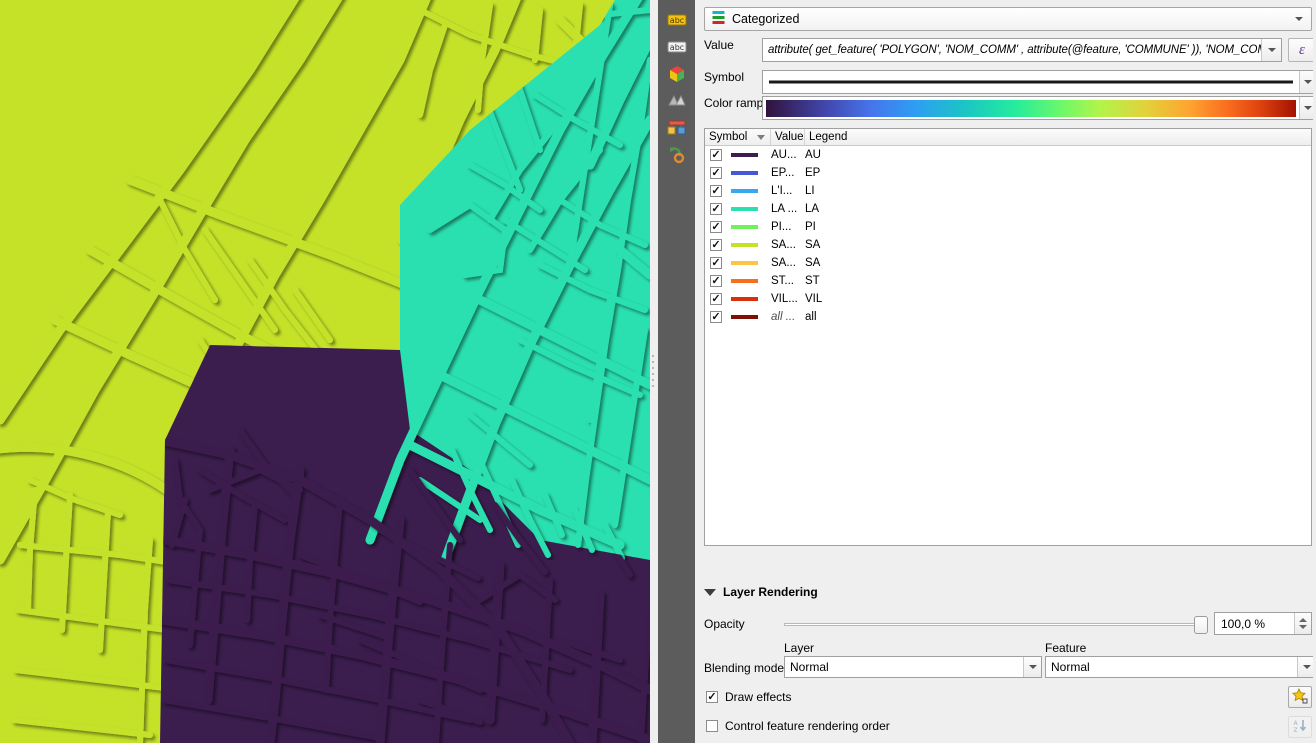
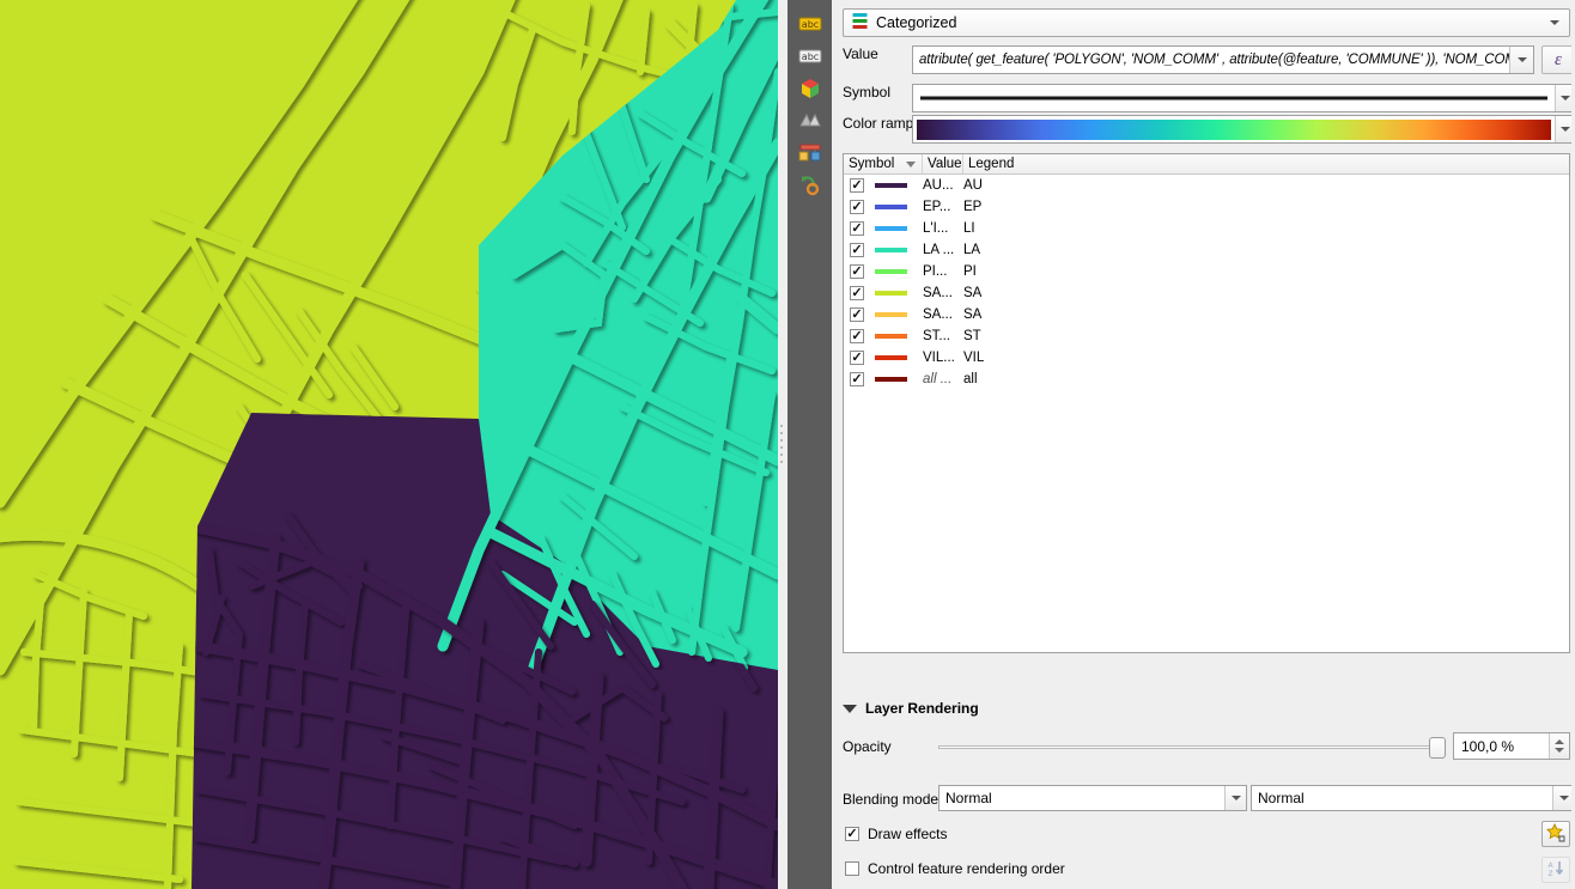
  abc
  abc
  Categorized
  Value
  attribute( get_feature( 'POLYGON', 'NOM_COMM' , attribute(@feature, 'COMMUNE' )), 'NOM_CO
  ε
  Symbol
  Color ramp
  Symbol
  Value
  Legend
  ✓
  AU...
  AU
  ✓
  EP...
  EP
  ✓
  L'I...
  LI
  ✓
  LA ...
  LA
  ✓
  PI...
  PI
  ✓
  SA...
  SA
  ✓
  SA...
  SA
  ✓
  ST...
  ST
  ✓
  VIL...
  VIL
  ✓
  all ...
  all
  Layer Rendering
  Opacity
  100,0 %
- Layer
- Feature
  Blending mode
  Normal
  Normal
  ✓
  Draw effects
  Control feature rendering order
